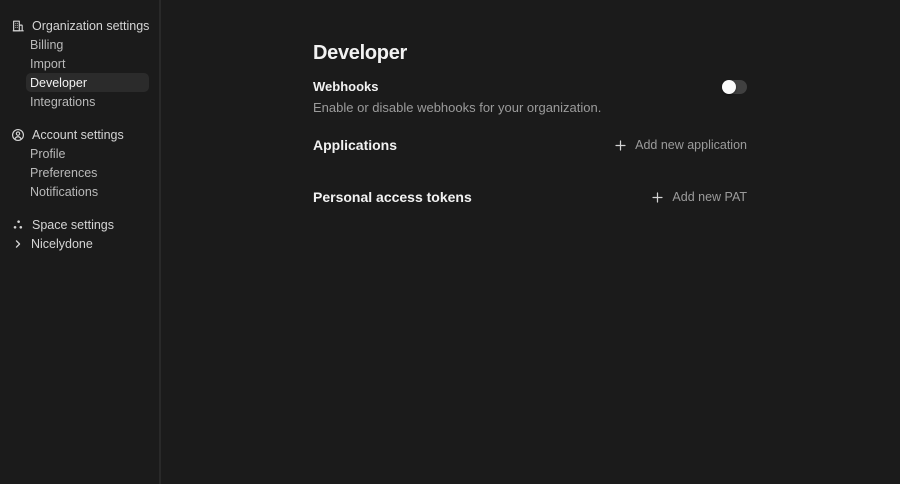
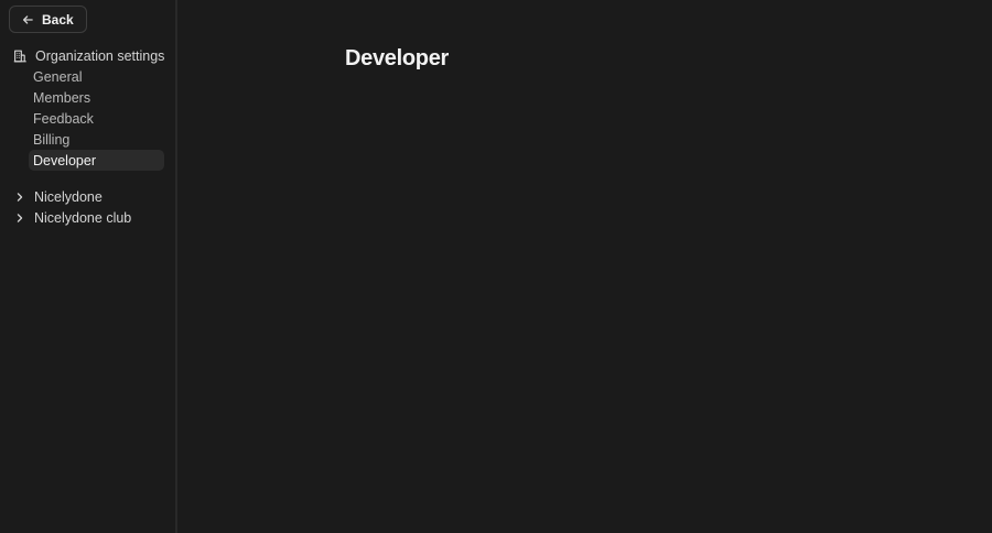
+ Back
  Organization settings
+ General
+ Members
+ Feedback
  Billing
- Import
  Developer
- Integrations
- Account settings
- Profile
- Preferences
- Notifications
- Space settings
  Nicelydone
+ Nicelydone club
  Developer
- Webhooks
- Enable or disable webhooks for your organization.
- Applications
- Add new application
- Personal access tokens
- Add new PAT
